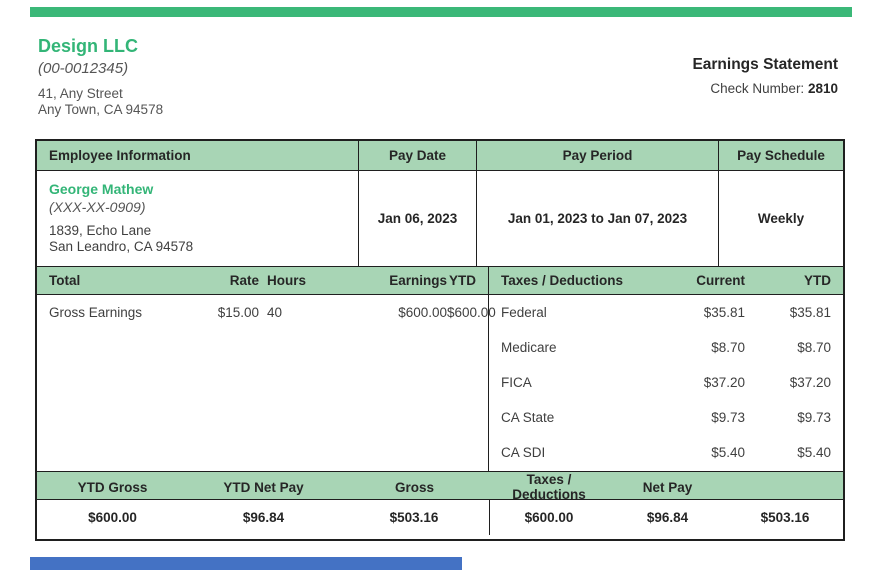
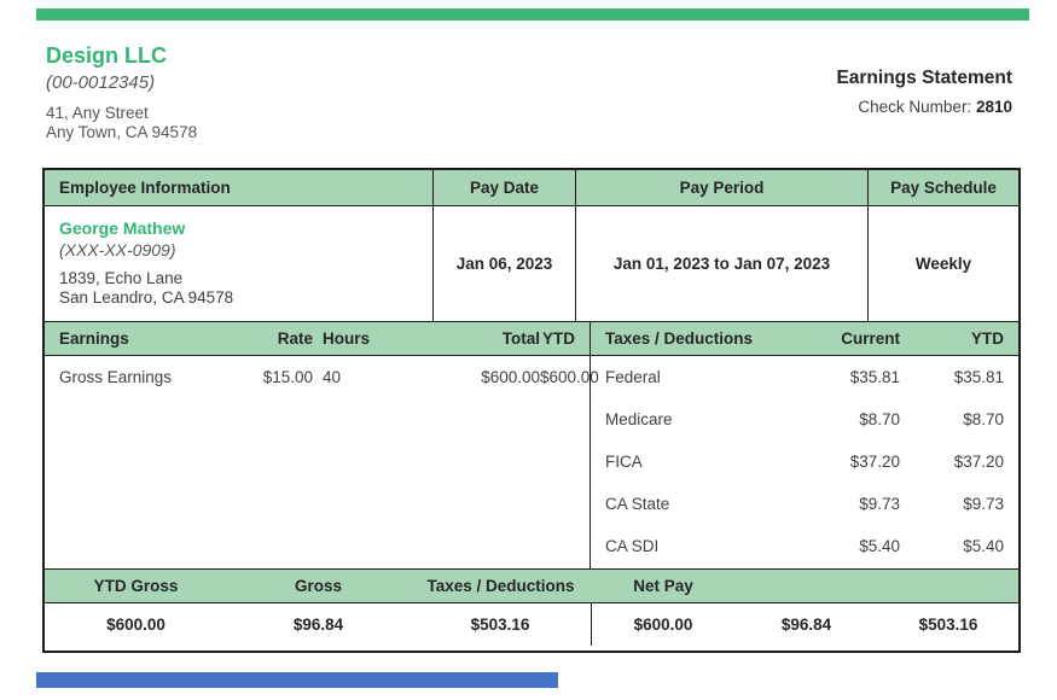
  Design LLC
  (00-0012345)
  41, Any Street
  Any Town, CA 94578
  Earnings Statement
  Check Number: 2810
  Employee Information
  Pay Date
  Pay Period
  Pay Schedule
  George Mathew
  (XXX-XX-0909)
  1839, Echo Lane
  San Leandro, CA 94578
  Jan 06, 2023
  Jan 01, 2023 to Jan 07, 2023
  Weekly
- Total
+ Earnings
  Rate
  Hours
- Earnings
+ Total
  YTD
  Gross Earnings
  $15.00
  40
  $600.00
  $600.00
  Taxes / Deductions
  Current
  YTD
  Federal
  $35.81
  $35.81
  Medicare
  $8.70
  $8.70
  FICA
  $37.20
  $37.20
  CA State
  $9.73
  $9.73
  CA SDI
  $5.40
  $5.40
  YTD Gross
- YTD Net Pay
  Gross
  Taxes / Deductions
  Net Pay
  $600.00
  $96.84
  $503.16
  $600.00
  $96.84
  $503.16
